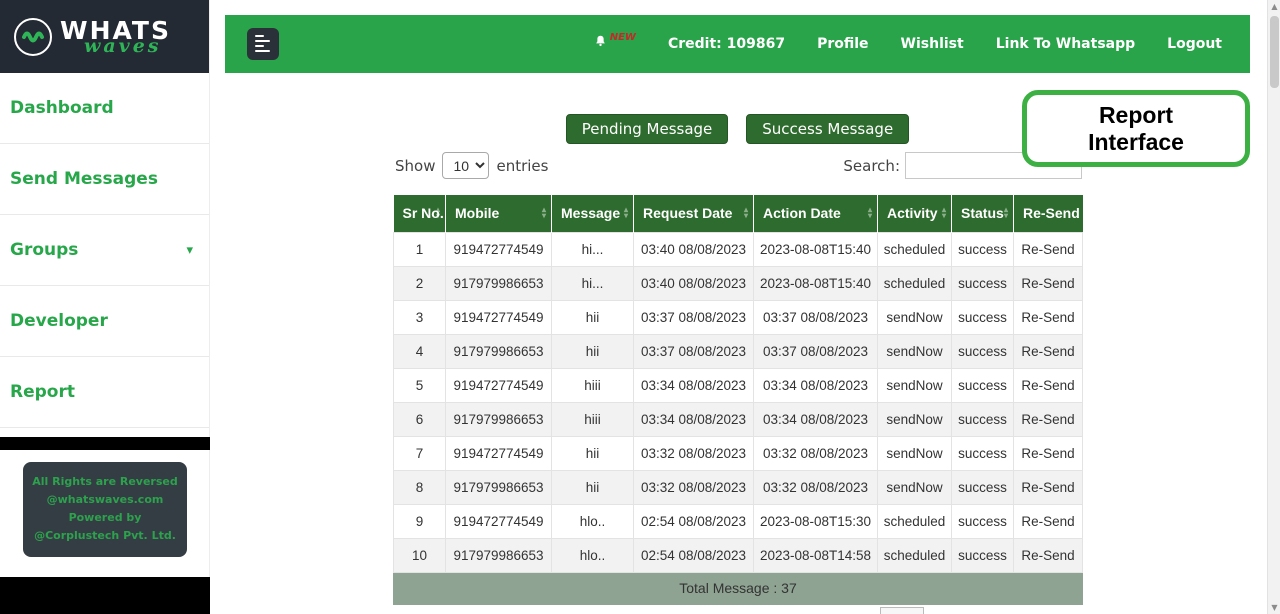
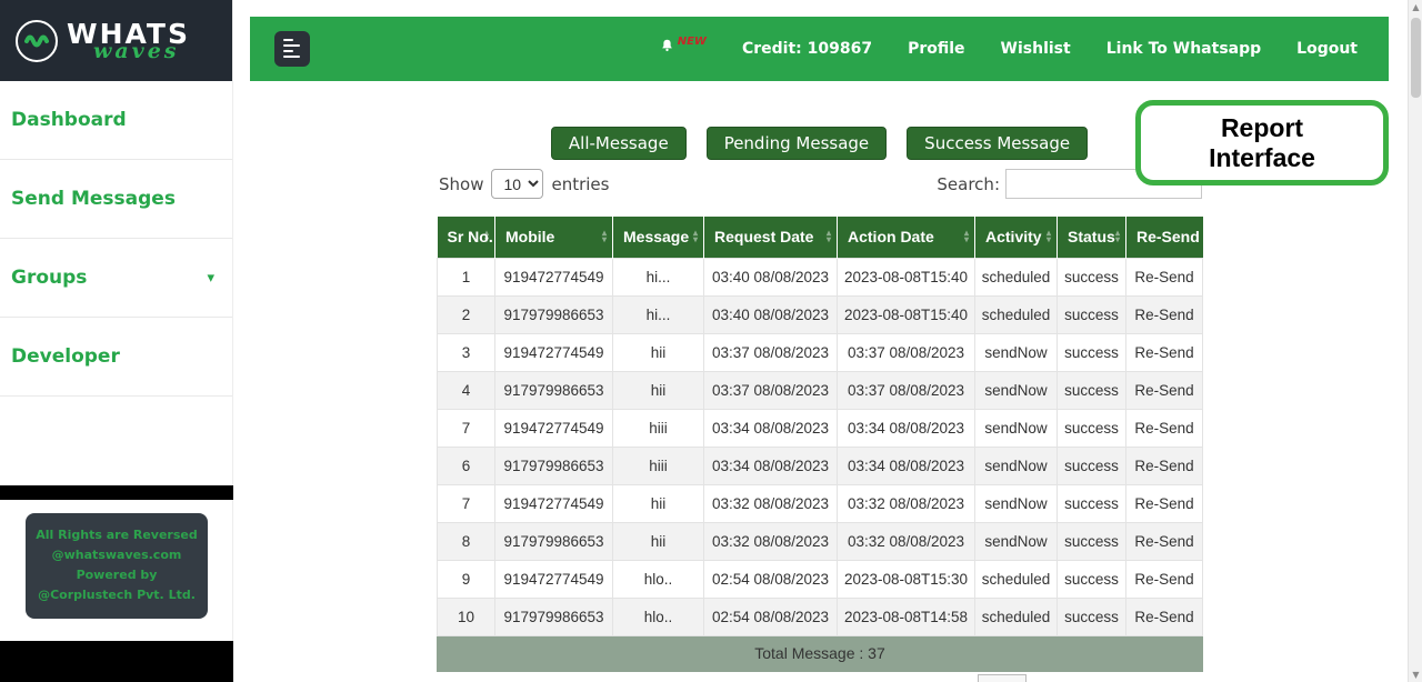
  WHATS
  waves
  Dashboard
  Send Messages
  Groups
  ▾
  Developer
- Report
  All Rights are Reversed
  @whatswaves.com
  Powered by
  @Corplustech Pvt. Ltd.
  NEW
  Credit: 109867
  Profile
  Wishlist
  Link To Whatsapp
  Logout
+ All-Message
  Pending Message
  Success Message
  Report Interface
  Show
  10
  entries
  Search:
  Sr No.▴▾	Mobile ▴▾	Message ▴▾	Request Date ▴▾	Action Date ▴▾	Activity ▴▾	Status▴▾	Re-Send
  1	919472774549	hi...	03:40 08/08/2023	2023-08-08T15:40	scheduled	success	Re-Send
  2	917979986653	hi...	03:40 08/08/2023	2023-08-08T15:40	scheduled	success	Re-Send
  3	919472774549	hii	03:37 08/08/2023	03:37 08/08/2023	sendNow	success	Re-Send
  4	917979986653	hii	03:37 08/08/2023	03:37 08/08/2023	sendNow	success	Re-Send
- 5	919472774549	hiii	03:34 08/08/2023	03:34 08/08/2023	sendNow	success	Re-Send
+ 7	919472774549	hiii	03:34 08/08/2023	03:34 08/08/2023	sendNow	success	Re-Send
  6	917979986653	hiii	03:34 08/08/2023	03:34 08/08/2023	sendNow	success	Re-Send
  7	919472774549	hii	03:32 08/08/2023	03:32 08/08/2023	sendNow	success	Re-Send
  8	917979986653	hii	03:32 08/08/2023	03:32 08/08/2023	sendNow	success	Re-Send
  9	919472774549	hlo..	02:54 08/08/2023	2023-08-08T15:30	scheduled	success	Re-Send
  10	917979986653	hlo..	02:54 08/08/2023	2023-08-08T14:58	scheduled	success	Re-Send
  Total Message : 37
  ▲
  ▼
